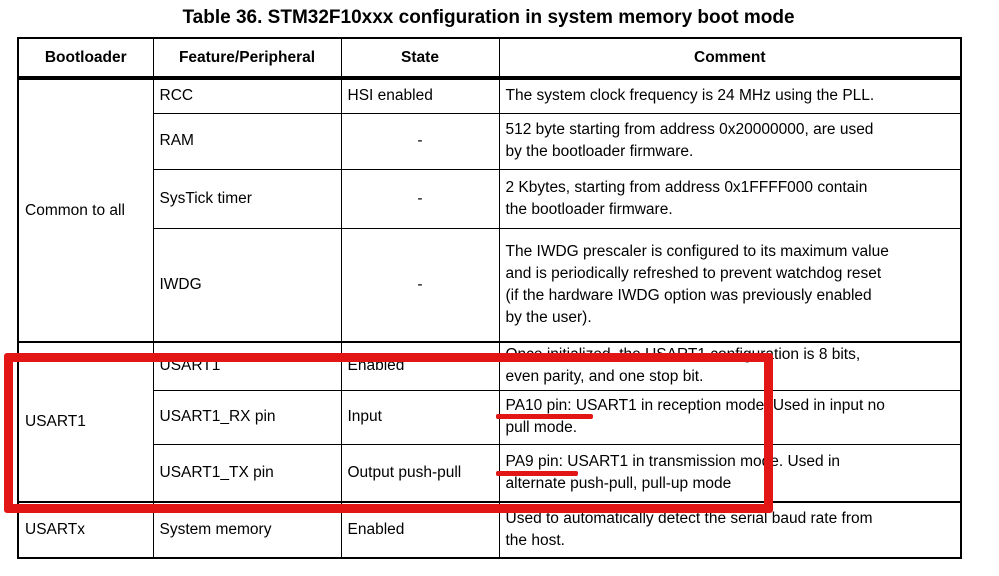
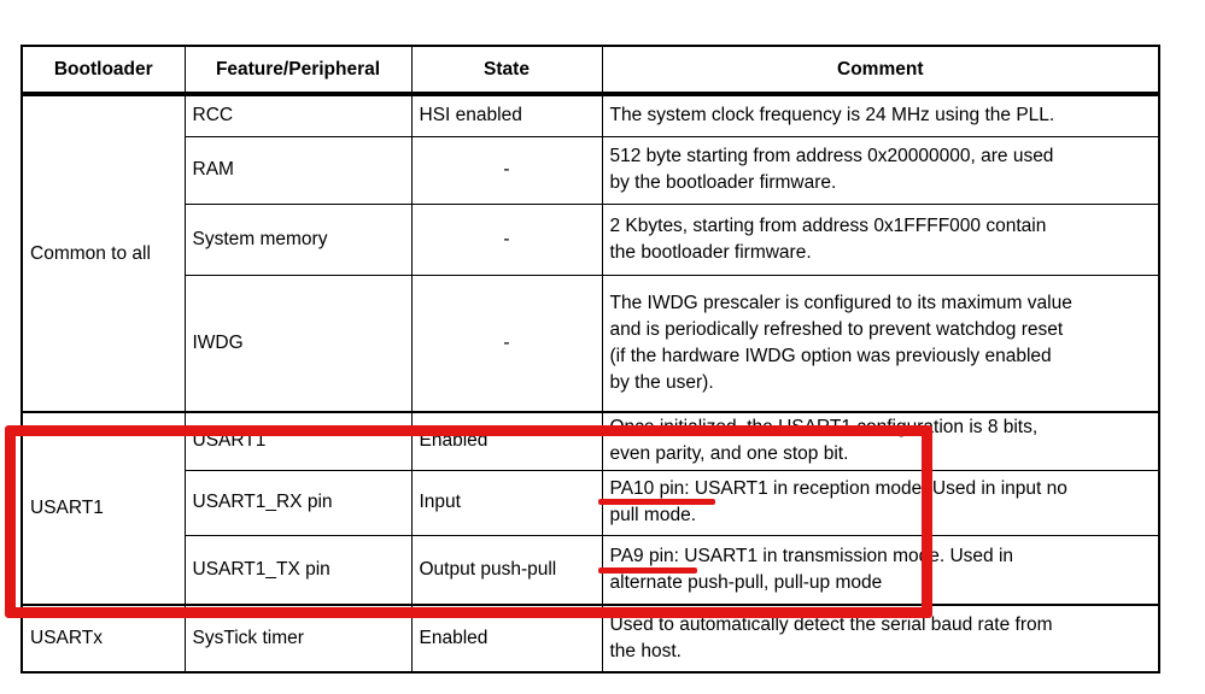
- Table 36. STM32F10xxx configuration in system memory boot mode
  Bootloader	Feature/Peripheral	State	Comment
  Common to all	RCC	HSI enabled	The system clock frequency is 24 MHz using the PLL.
  RAM	-	512 byte starting from address 0x20000000, are used by the bootloader firmware.
- SysTick timer	-	2 Kbytes, starting from address 0x1FFFF000 contain the bootloader firmware.
+ System memory	-	2 Kbytes, starting from address 0x1FFFF000 contain the bootloader firmware.
  IWDG	-	The IWDG prescaler is configured to its maximum value and is periodically refreshed to prevent watchdog reset (if the hardware IWDG option was previously enabled by the user).
  USART1	USART1	Enabled	Once initialized, the USART1 configuration is 8 bits, even parity, and one stop bit.
  USART1_RX pin	Input	PA10 pin: USART1 in reception mode. Used in input no pull mode.
  USART1_TX pin	Output push-pull	PA9 pin: USART1 in transmission mode. Used in alternate push-pull, pull-up mode
- USARTx	System memory	Enabled	Used to automatically detect the serial baud rate from the host.
+ USARTx	SysTick timer	Enabled	Used to automatically detect the serial baud rate from the host.
